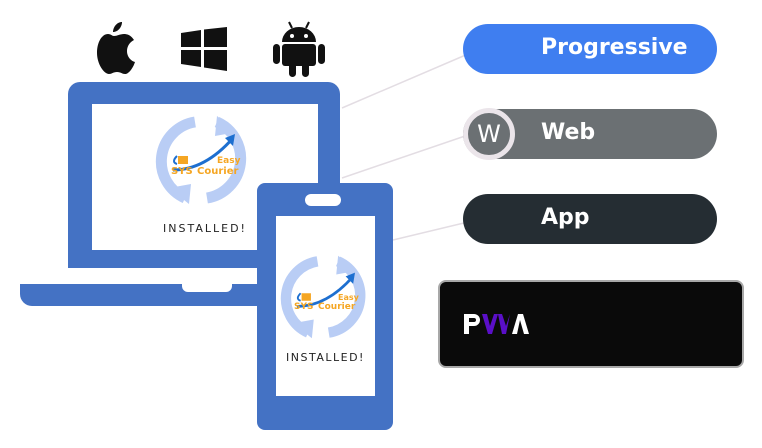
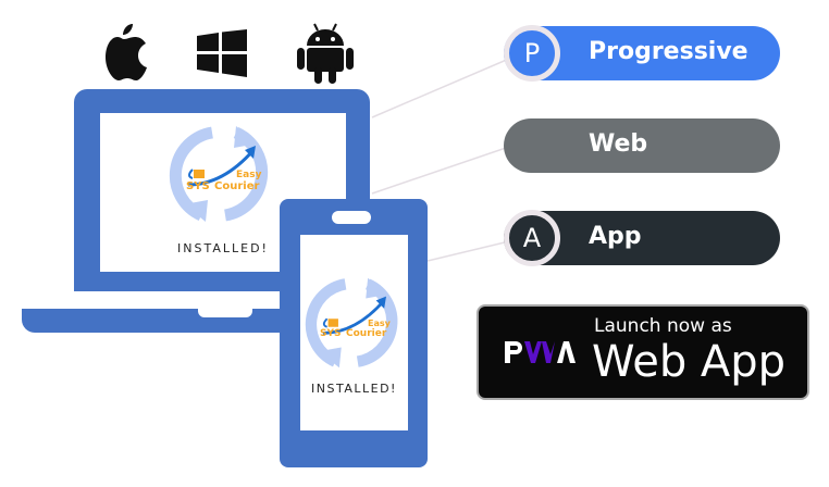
  Easy
  SYS
  Courier
  INSTALLED!
  Easy
  SYS
  Courier
  INSTALLED!
+ P
  Progressive
- W
  Web
+ A
  App
+ Launch now as
+ Web App
